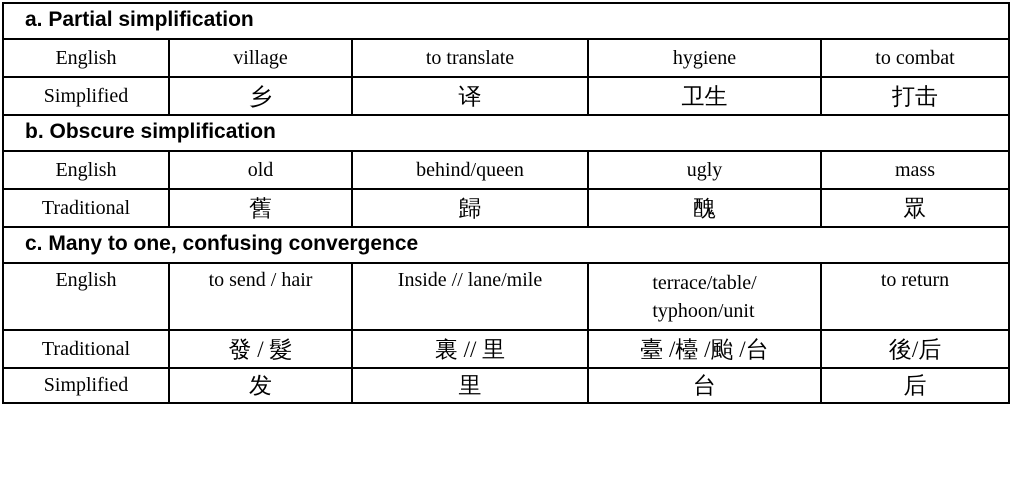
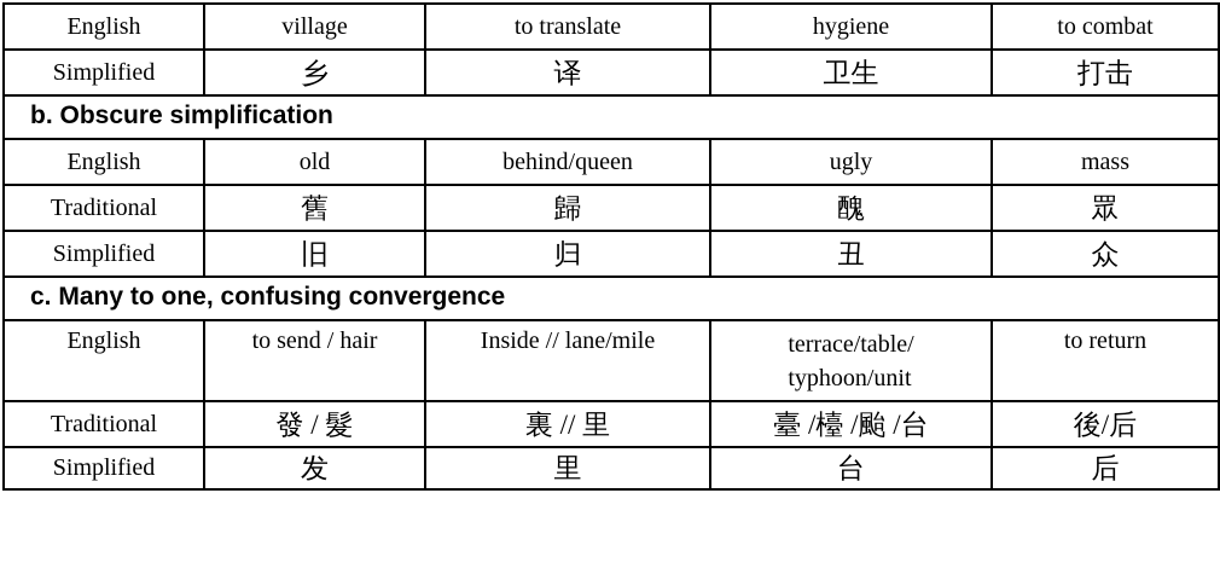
- a. Partial simplification
  English	village	to translate	hygiene	to combat
  Simplified	乡	译	卫生	打击
  b. Obscure simplification
  English	old	behind/queen	ugly	mass
  Traditional	舊	歸	醜	眾
+ Simplified	旧	归	丑	众
  c. Many to one, confusing convergence
  English	to send / hair	Inside // lane/mile	terrace/table/ typhoon/unit	to return
  Traditional	發 / 髮	裏 // 里	臺 /檯 /颱 /台	後/后
  Simplified	发	里	台	后
